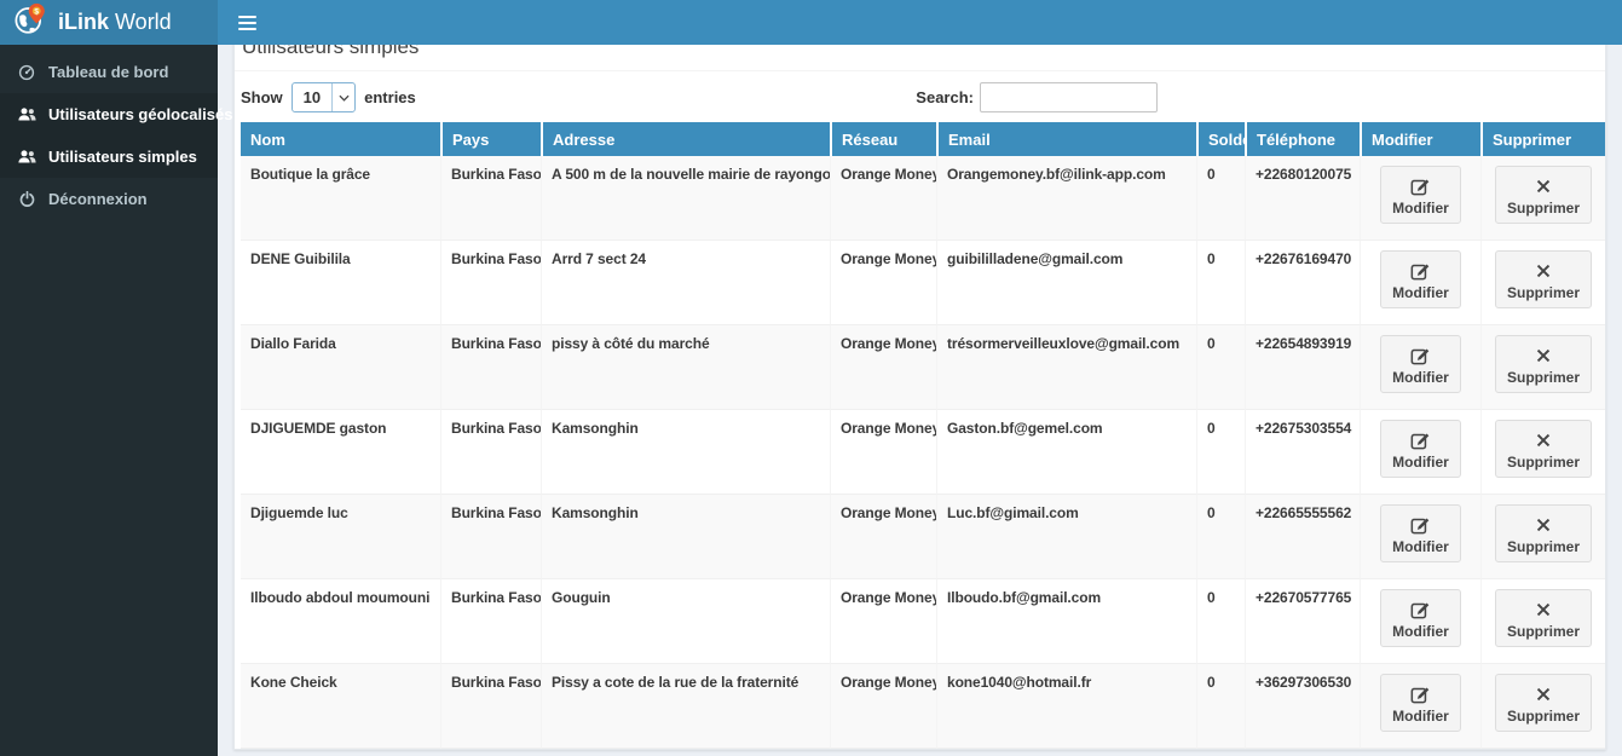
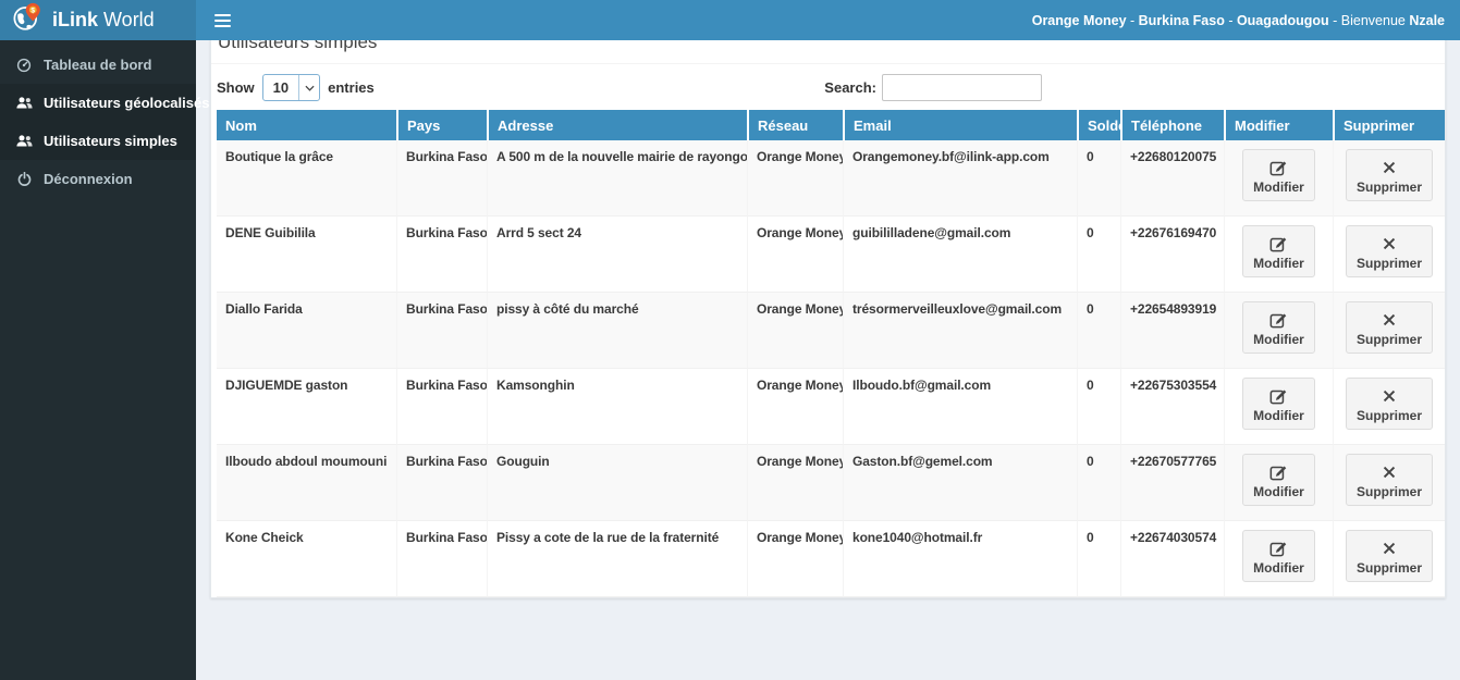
  iLink World
+ Orange Money - Burkina Faso - Ouagadougou - Bienvenue Nzale
  Tableau de bord
  Utilisateurs géolocalisés
  Utilisateurs simples
  Déconnexion
  Utilisateurs simples
  Show
  10
  entries
  Search:
  Nom	Pays	Adresse	Réseau	Email	Sold	Téléphone	Modifier	Supprimer
  Boutique la grâce	Burkina Faso	A 500 m de la nouvelle mairie de rayongo	Orange Money	Orangemoney.bf@ilink-app.com	0	+22680120075	Modifier	Supprimer
- DENE Guibilila	Burkina Faso	Arrd 7 sect 24	Orange Money	guibililladene@gmail.com	0	+22676169470	Modifier	Supprimer
+ DENE Guibilila	Burkina Faso	Arrd 5 sect 24	Orange Money	guibililladene@gmail.com	0	+22676169470	Modifier	Supprimer
  Diallo Farida	Burkina Faso	pissy à côté du marché	Orange Money	trésormerveilleuxlove@gmail.com	0	+22654893919	Modifier	Supprimer
- DJIGUEMDE gaston	Burkina Faso	Kamsonghin	Orange Money	Gaston.bf@gemel.com	0	+22675303554	Modifier	Supprimer
+ DJIGUEMDE gaston	Burkina Faso	Kamsonghin	Orange Money	Ilboudo.bf@gmail.com	0	+22675303554	Modifier	Supprimer
- Djiguemde luc	Burkina Faso	Kamsonghin	Orange Money	Luc.bf@gimail.com	0	+22665555562	Modifier	Supprimer
- Ilboudo abdoul moumouni	Burkina Faso	Gouguin	Orange Money	Ilboudo.bf@gmail.com	0	+22670577765	Modifier	Supprimer
+ Ilboudo abdoul moumouni	Burkina Faso	Gouguin	Orange Money	Gaston.bf@gemel.com	0	+22670577765	Modifier	Supprimer
- Kone Cheick	Burkina Faso	Pissy a cote de la rue de la fraternité	Orange Money	kone1040@hotmail.fr	0	+36297306530	Modifier	Supprimer
+ Kone Cheick	Burkina Faso	Pissy a cote de la rue de la fraternité	Orange Money	kone1040@hotmail.fr	0	+22674030574	Modifier	Supprimer
